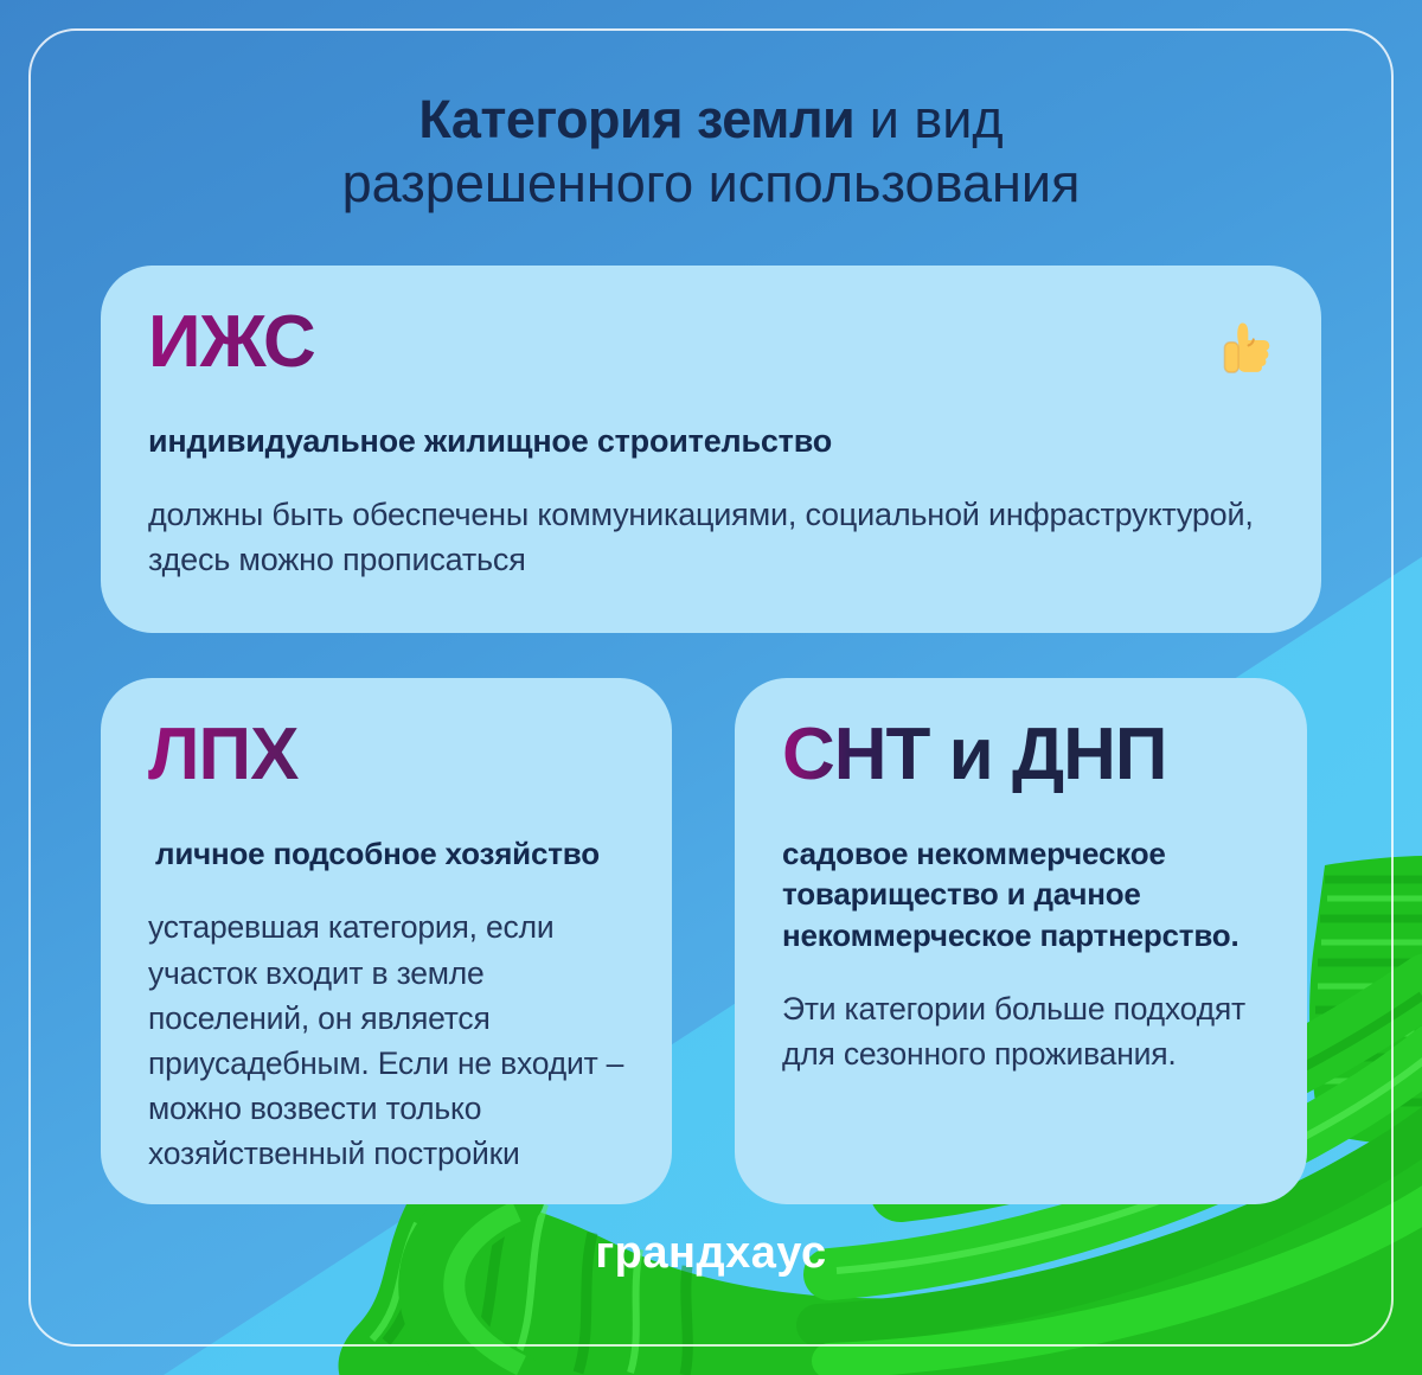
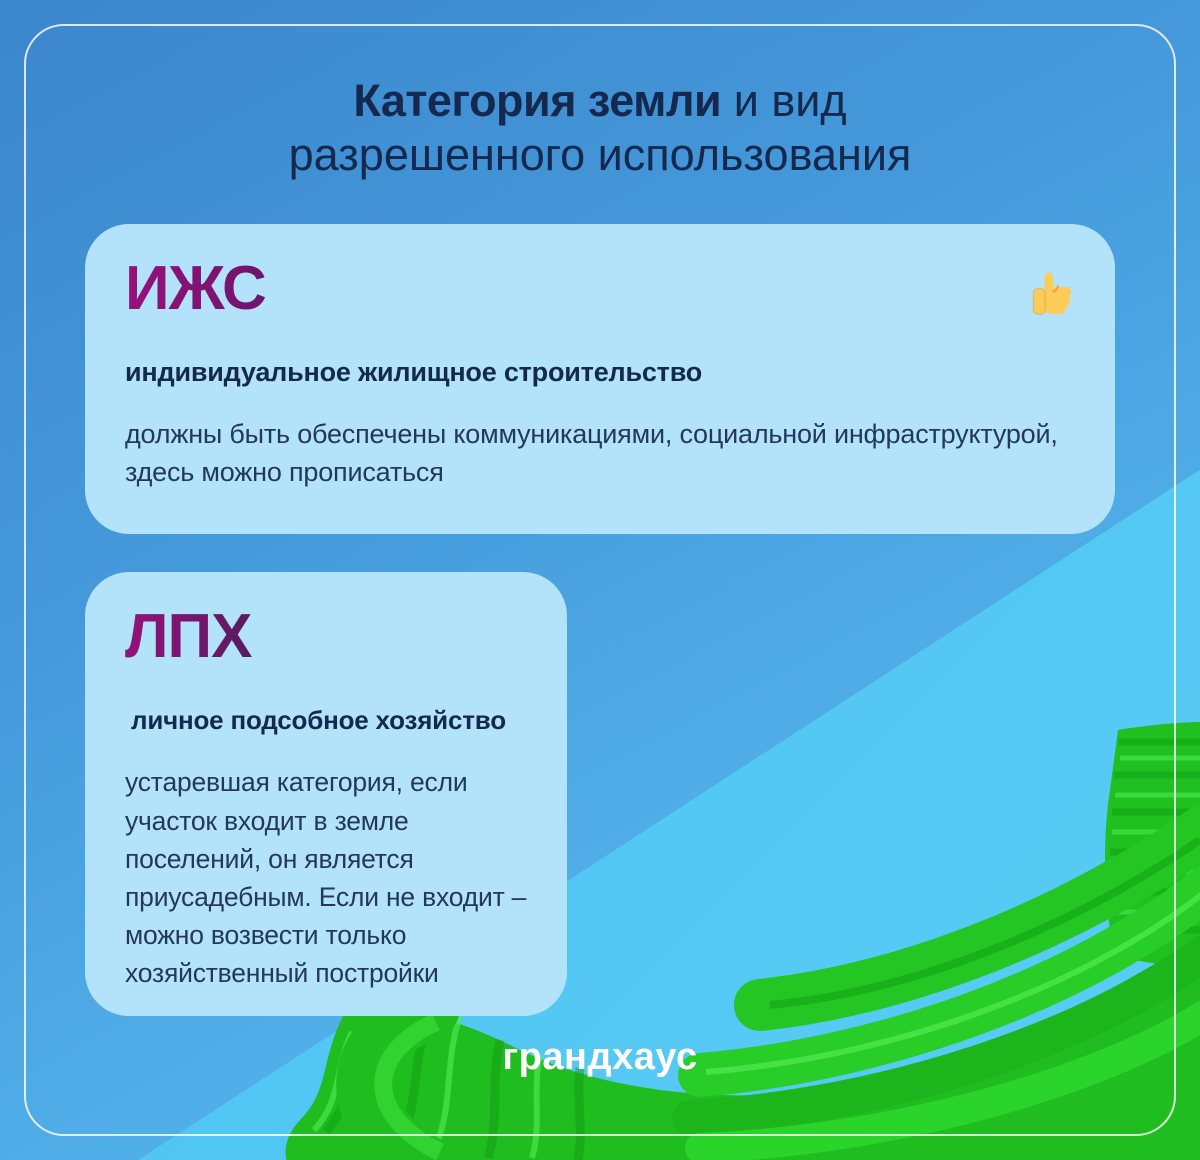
  Категория земли и вид
  разрешенного использования
  ИЖС
  индивидуальное жилищное строительство
  должны быть обеспечены коммуникациями, социальной инфраструктурой,
  здесь можно прописаться
  ЛПХ
  личное подсобное хозяйство
  устаревшая категория, если
  участок входит в земле
  поселений, он является
  приусадебным. Если не входит –
  можно возвести только
  хозяйственный постройки
- СНТ и ДНП
- садовое некоммерческое
- товарищество и дачное
- некоммерческое партнерство.
- Эти категории больше подходят
- для сезонного проживания.
  грандхаус
